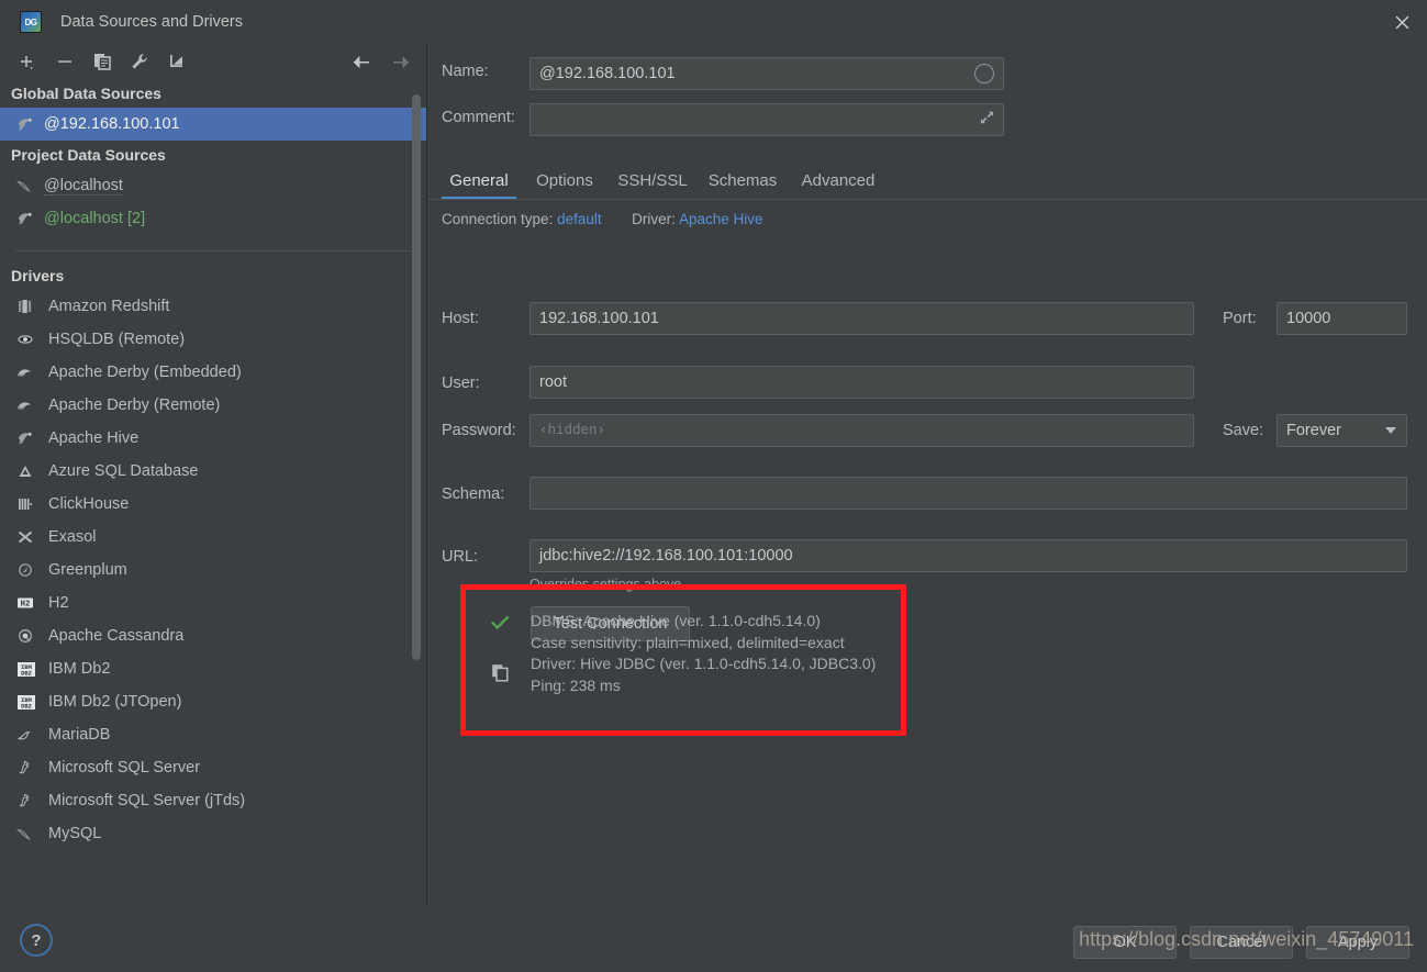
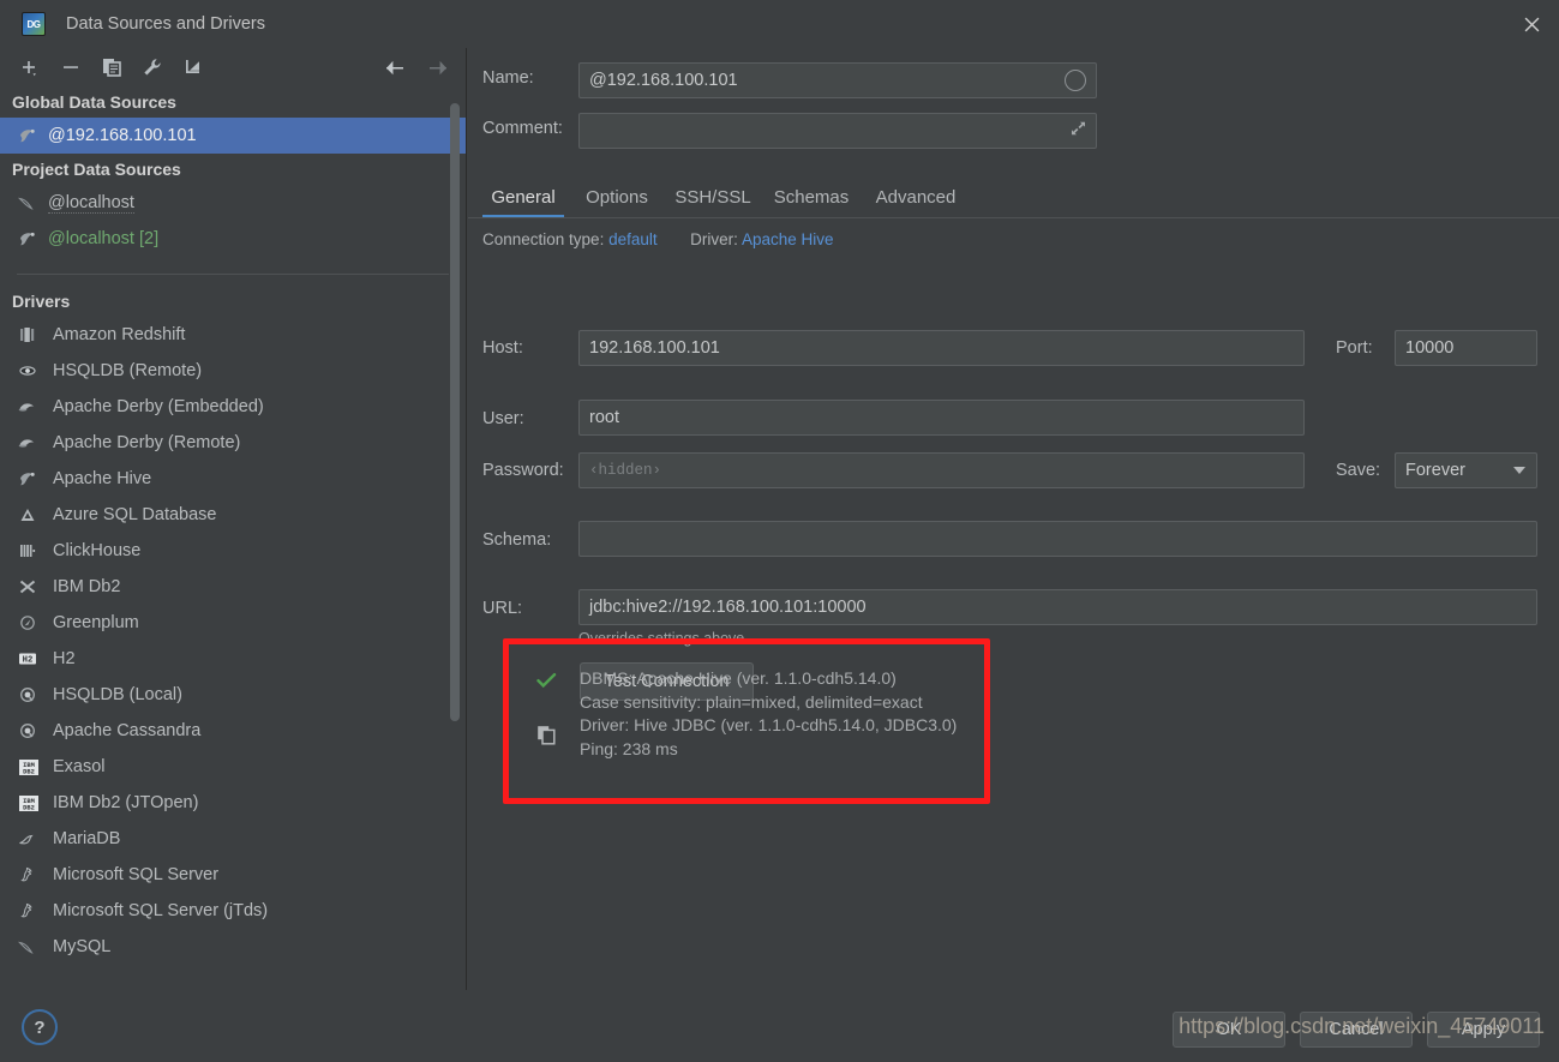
  Data Sources and Drivers
  Global Data Sources
  @192.168.100.101
  Project Data Sources
  @localhost
  @localhost [2]
  Drivers
  Amazon Redshift
  HSQLDB (Remote)
  Apache Derby (Embedded)
  Apache Derby (Remote)
  Apache Hive
  Azure SQL Database
  ClickHouse
- Exasol
+ IBM Db2
  Greenplum
  H2
  H2
+ HSQLDB (Local)
  Apache Cassandra
- IBM Db2
+ Exasol
  IBM Db2 (JTOpen)
  MariaDB
  Microsoft SQL Server
  Microsoft SQL Server (jTds)
  MySQL
  Name:
  @192.168.100.101
  Comment:
  General
  Options
  SSH/SSL
  Schemas
  Advanced
  Connection type: default Driver: Apache Hive
  Host:
  192.168.100.101
  Port:
  10000
  User:
  root
  Password:
  ‹hidden›
  Save:
  Forever
  Schema:
  URL:
  jdbc:hive2://192.168.100.101:10000
  Overrides settings above
  Test Connection
  DBMS: Apache Hive (ver. 1.1.0-cdh5.14.0)
  Case sensitivity: plain=mixed, delimited=exact
  Driver: Hive JDBC (ver. 1.1.0-cdh5.14.0, JDBC3.0)
  Ping: 238 ms
  ?
  OK
  Cancel
  Apply
  https://blog.csdn.net/weixin_45749011
